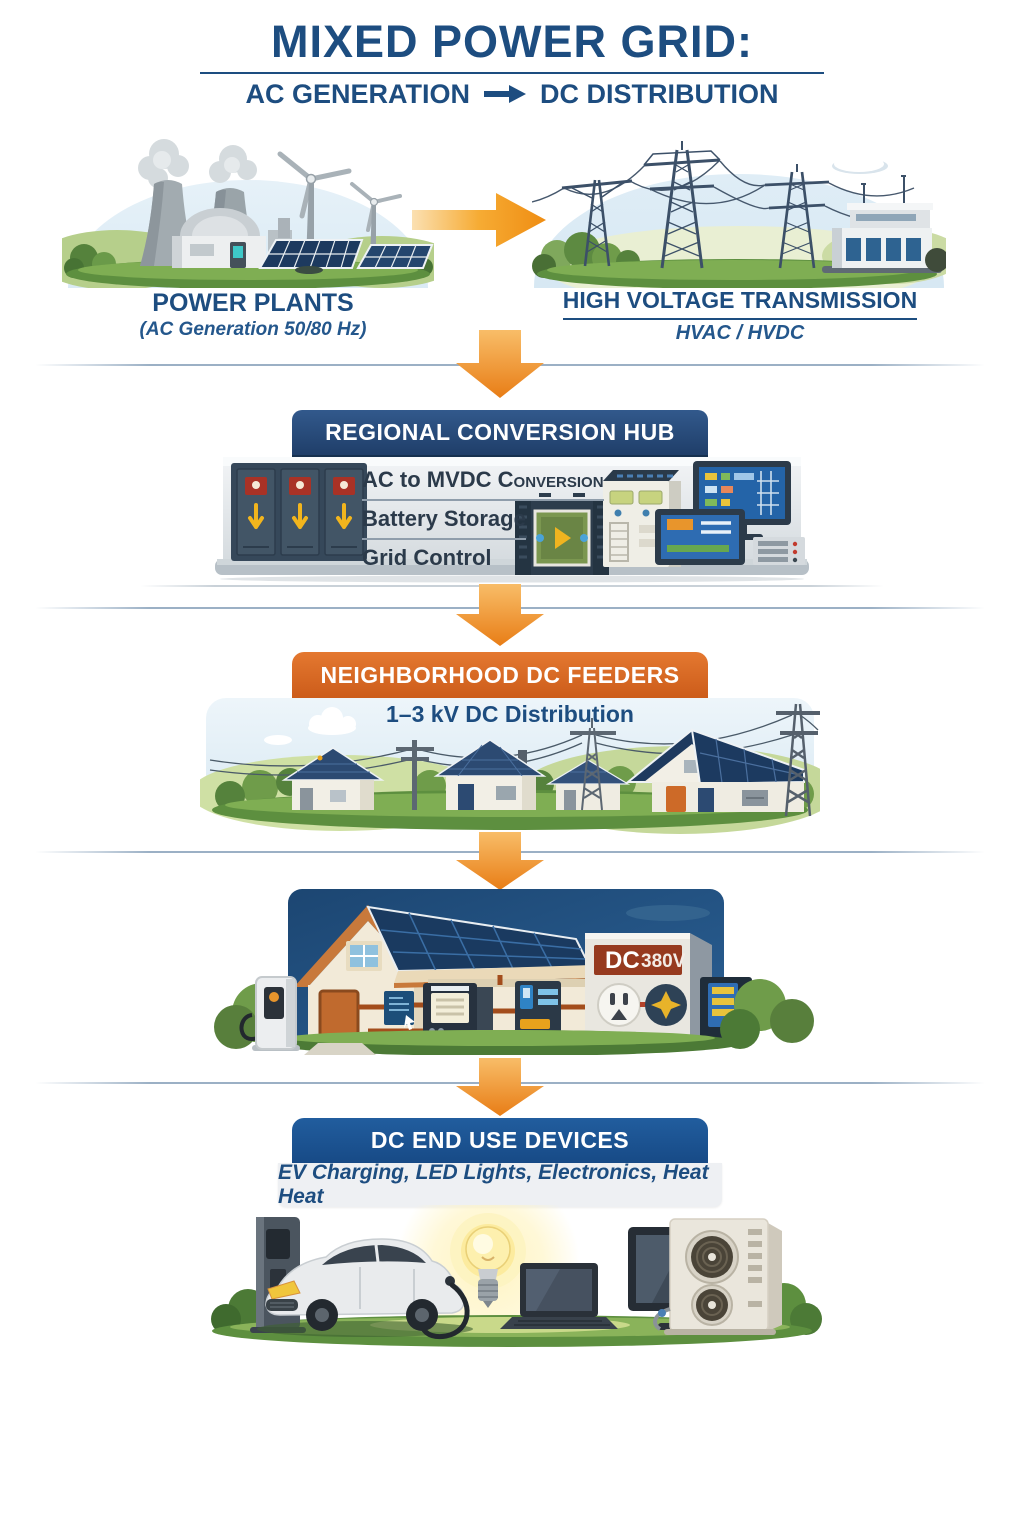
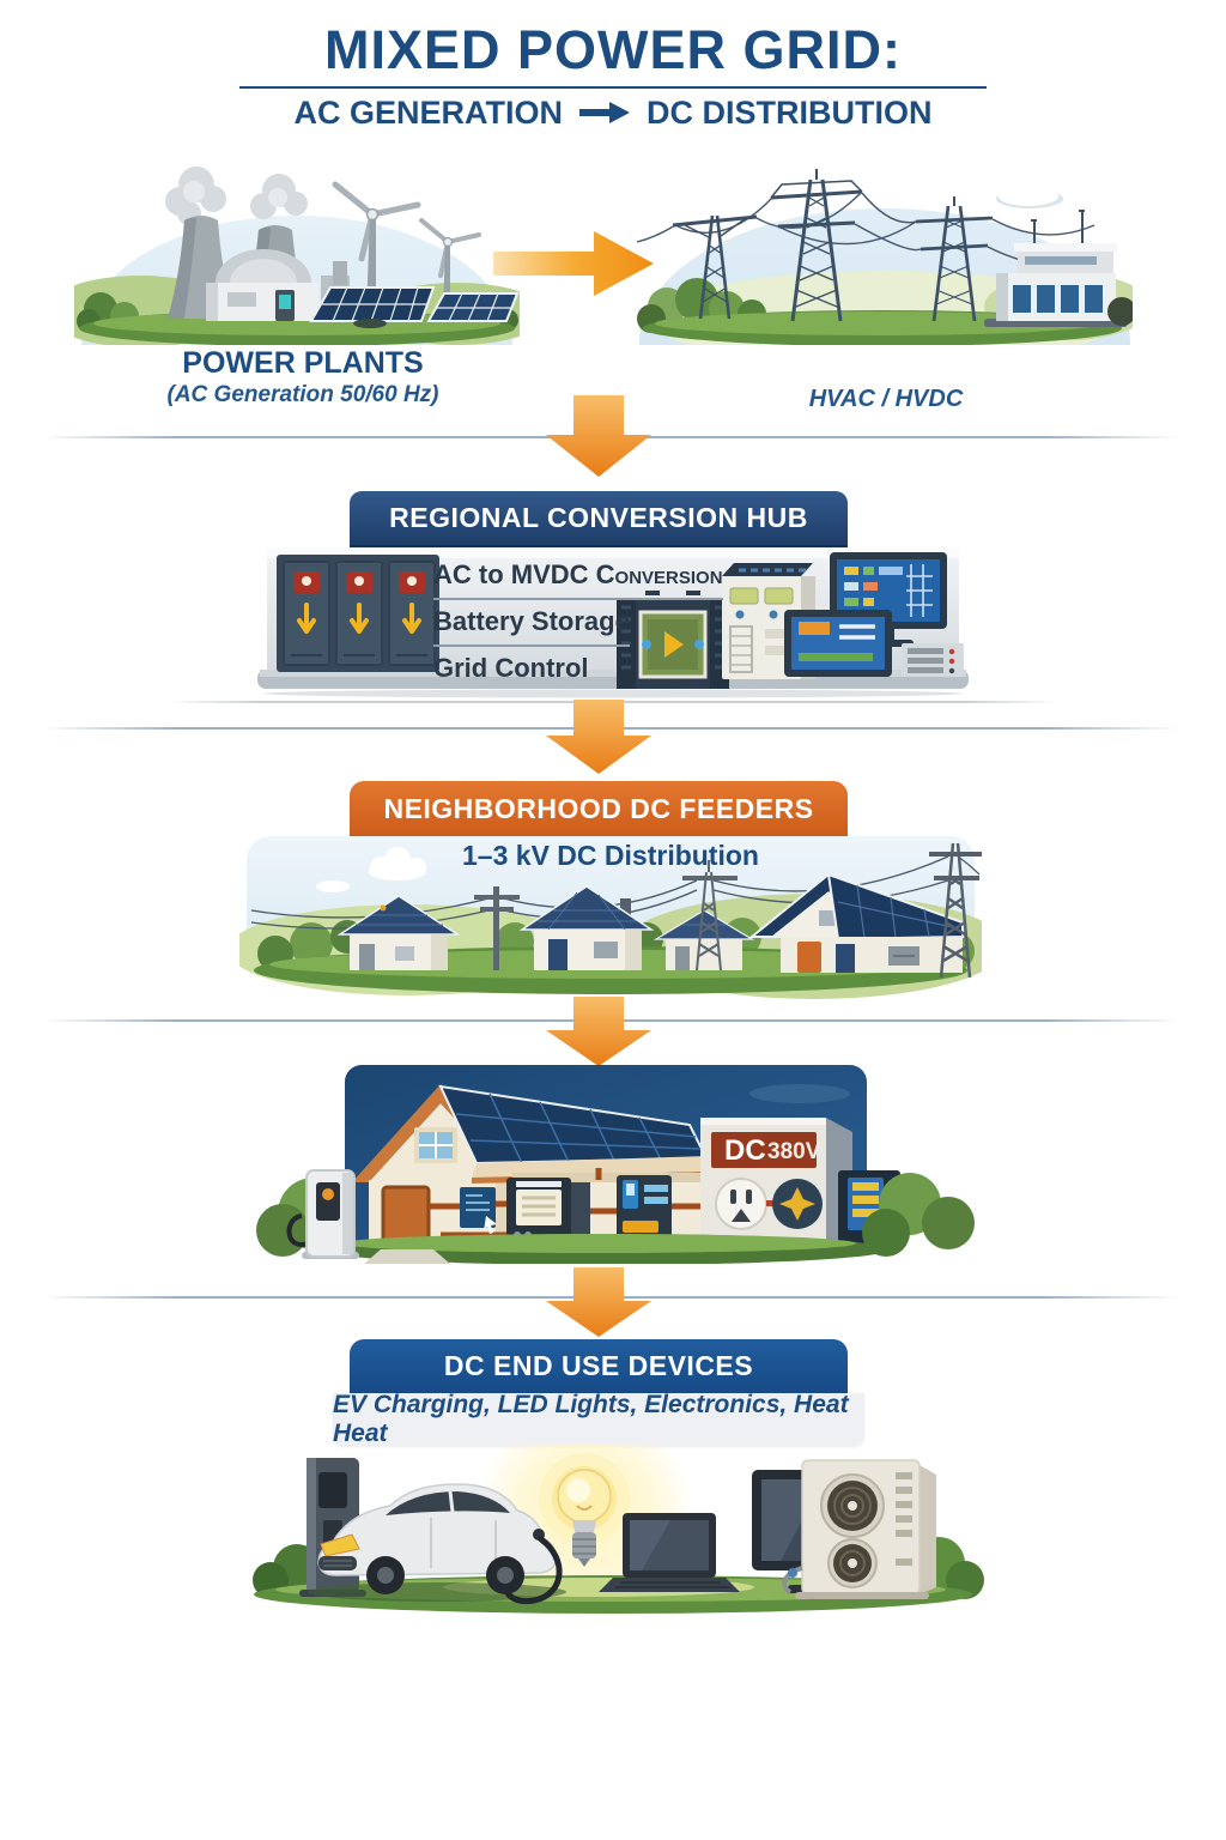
  MIXED POWER GRID:
  AC GENERATION DC DISTRIBUTION
  POWER PLANTS
- (AC Generation 50/80 Hz)
+ (AC Generation 50/60 Hz)
- HIGH VOLTAGE TRANSMISSION
  HVAC / HVDC
  REGIONAL CONVERSION HUB
  AC to MVDC Conversion
  Battery Storage
  Grid Control
  NEIGHBORHOOD DC FEEDERS
  1–3 kV DC Distribution
  DC
  380V
  DC END USE DEVICES
  EV Charging, LED Lights, Electronics, Heat Heat
